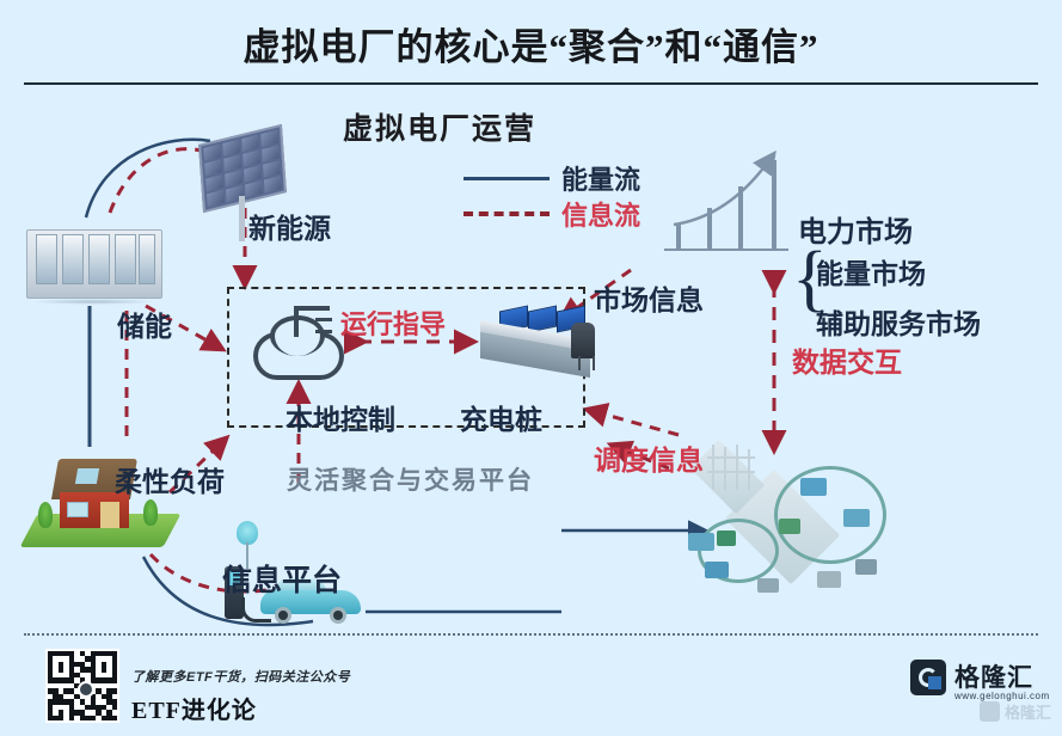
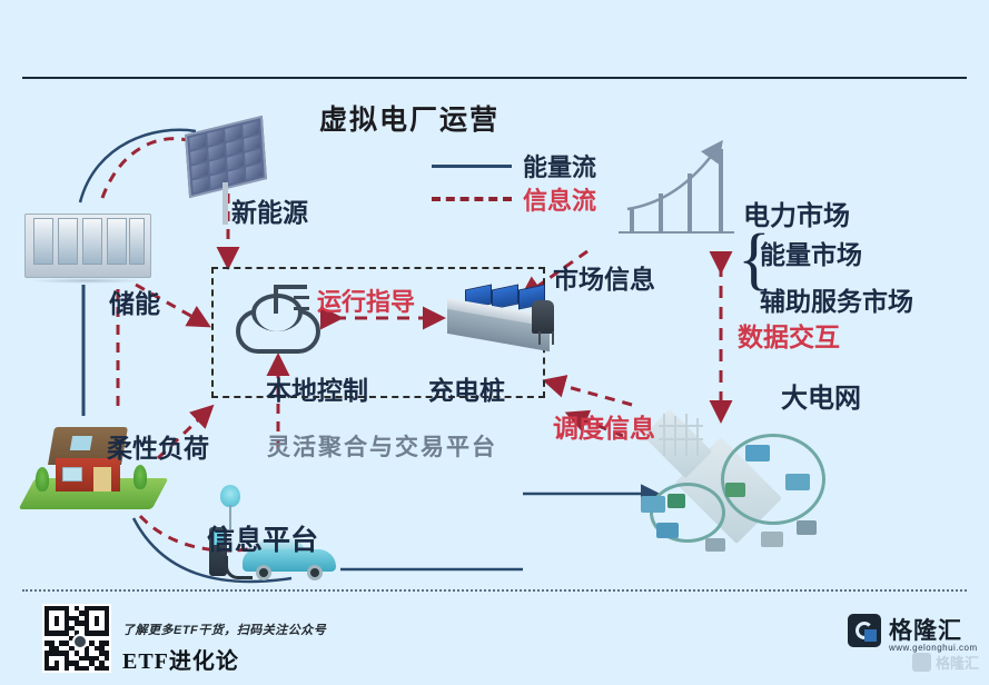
- 虚拟电厂的核心是“聚合”和“通信”
  虚拟电厂运营
  能量流
  信息流
  灵活聚合与交易平台
  储能
  新能源
  柔性负荷
  信息平台
  本地控制
  充电桩
  运行指导
  市场信息
  数据交互
  调度信息
  电力市场
  {
  能量市场
  辅助服务市场
+ 大电网
  了解更多ETF干货，扫码关注公众号
  ETF进化论
  格隆汇
  www.gelonghui.com
  格隆汇
